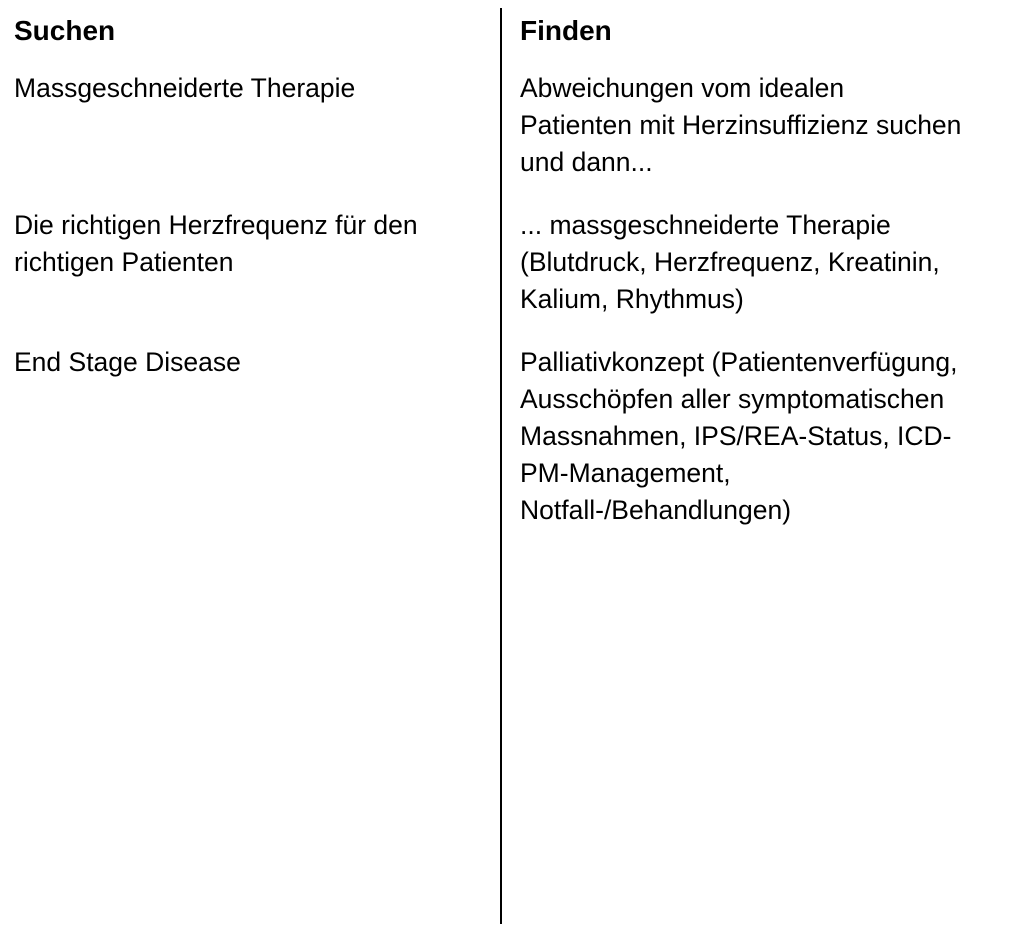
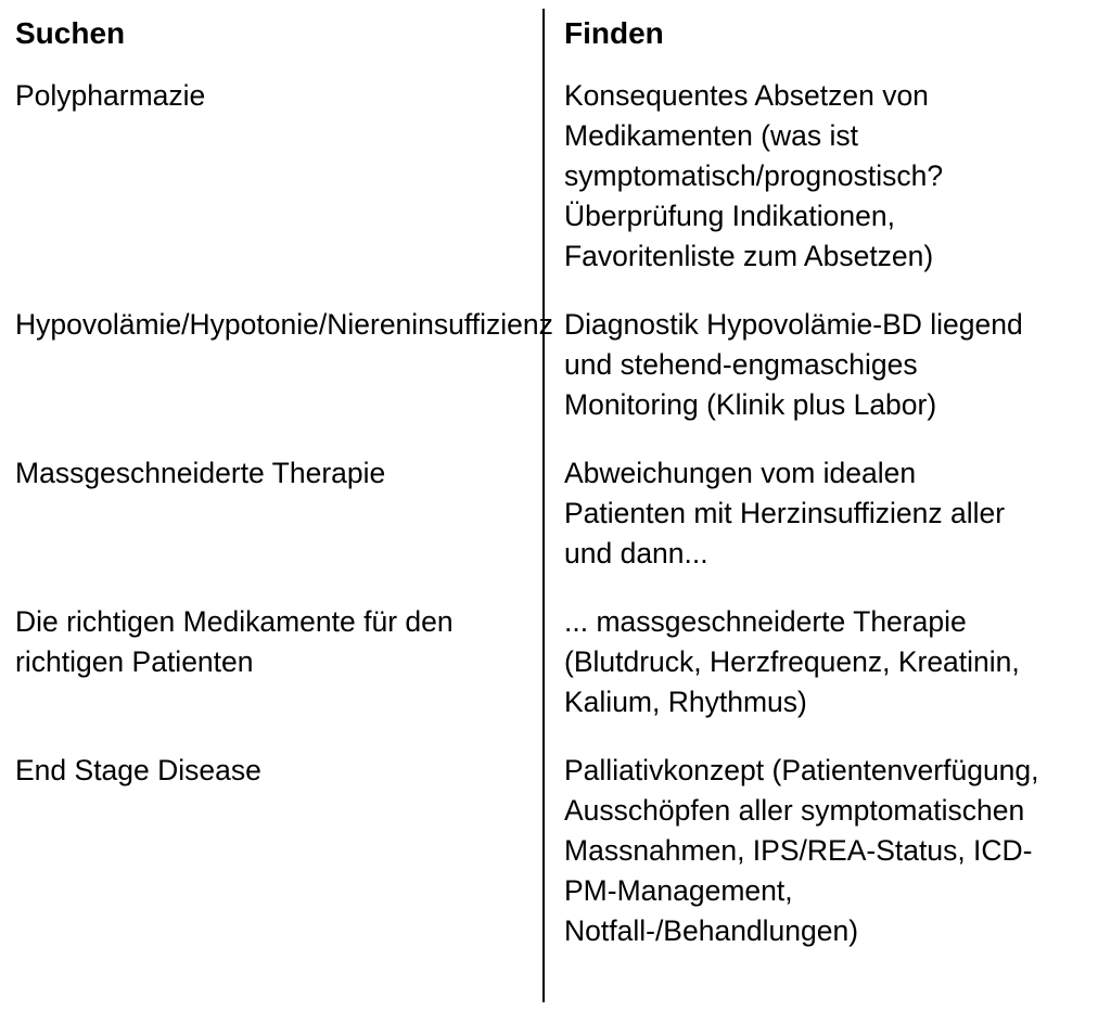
  Suchen	Finden
+ Polypharmazie	Konsequentes Absetzen von Medikamenten (was ist symptomatisch/prognostisch? Überprüfung Indikationen, Favoritenliste zum Absetzen)
+ Hypovolämie/Hypotonie/Niereninsuffizienz	Diagnostik Hypovolämie-BD liegend und stehend-engmaschiges Monitoring (Klinik plus Labor)
- Massgeschneiderte Therapie	Abweichungen vom idealen Patienten mit Herzinsuffizienz suchen und dann...
+ Massgeschneiderte Therapie	Abweichungen vom idealen Patienten mit Herzinsuffizienz aller und dann...
- Die richtigen Herzfrequenz für den richtigen Patienten	... massgeschneiderte Therapie (Blutdruck, Herzfrequenz, Kreatinin, Kalium, Rhythmus)
+ Die richtigen Medikamente für den richtigen Patienten	... massgeschneiderte Therapie (Blutdruck, Herzfrequenz, Kreatinin, Kalium, Rhythmus)
  End Stage Disease	Palliativkonzept (Patientenverfügung, Ausschöpfen aller symptomatischen Massnahmen, IPS/REA-Status, ICD-PM-Management, Notfall-/Behandlungen)
